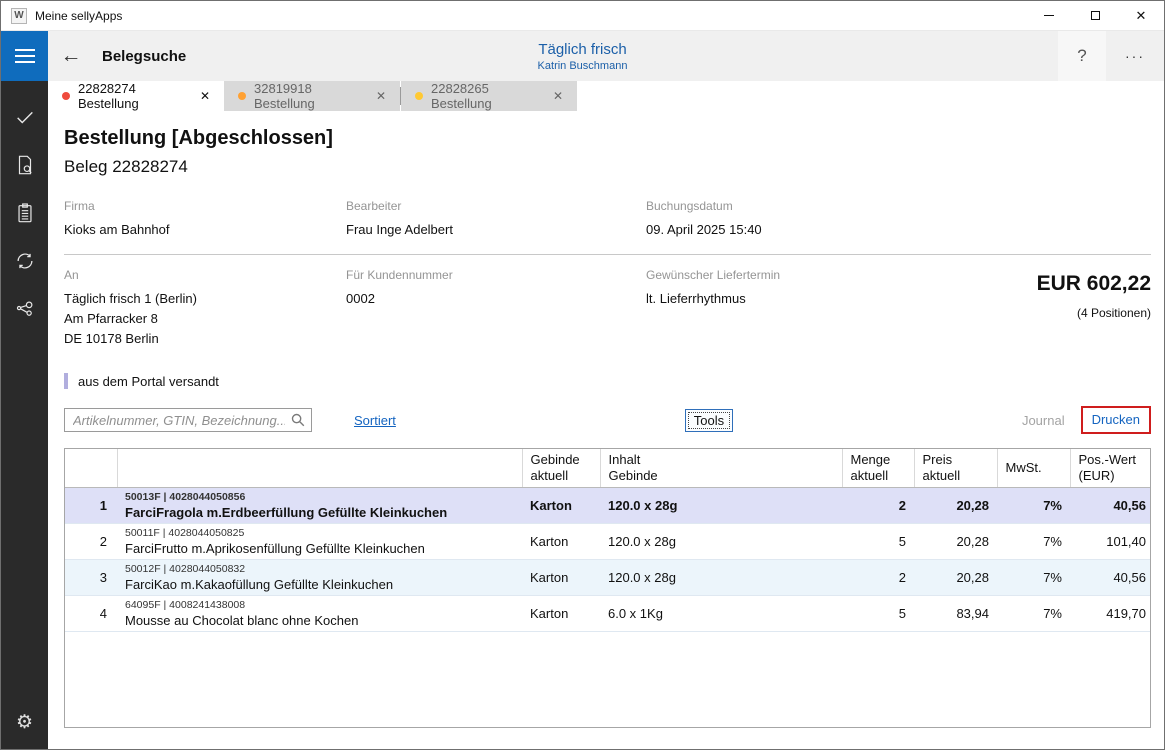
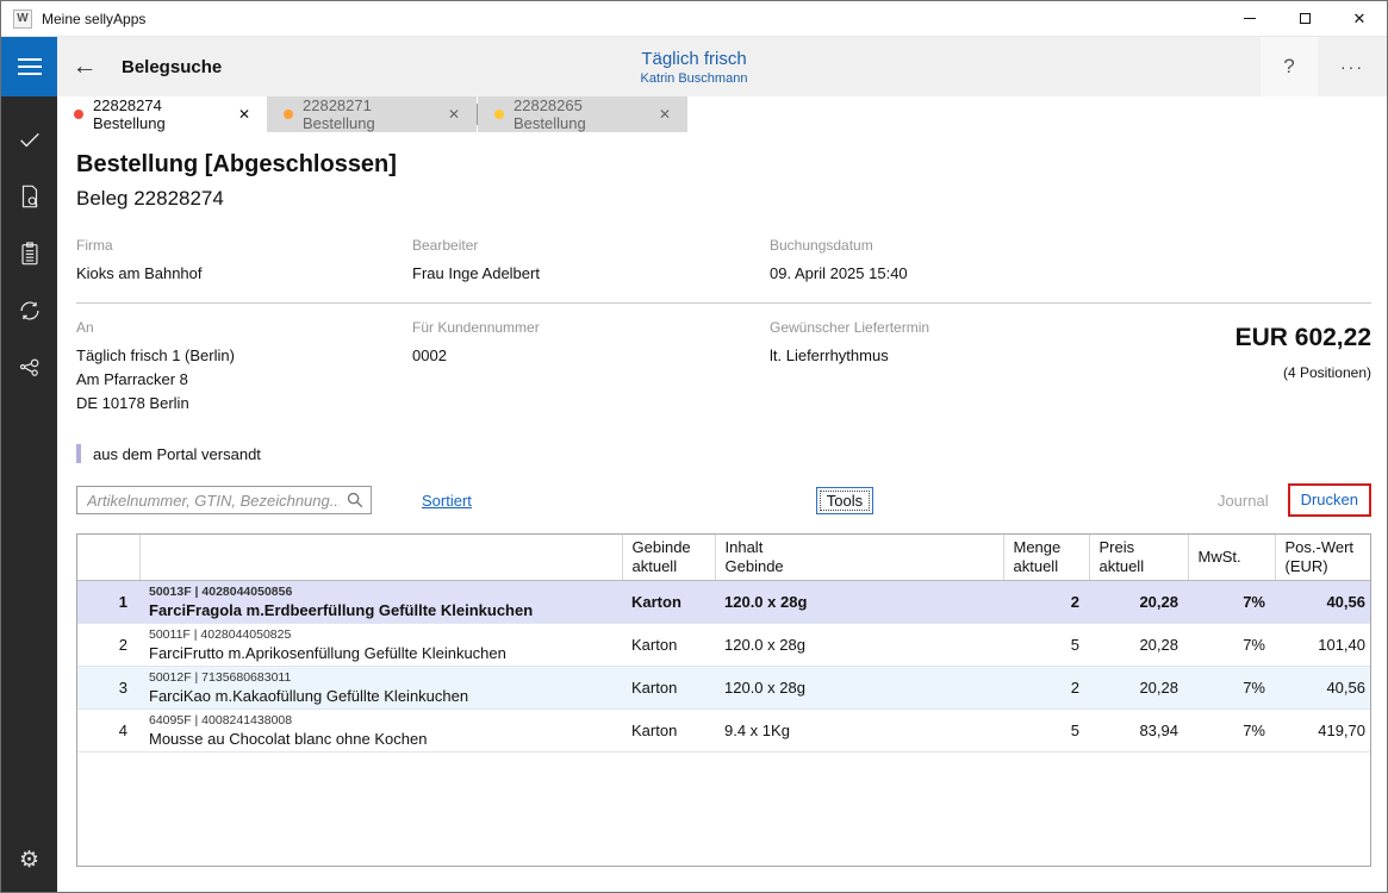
  W
  Meine sellyApps
  ✕
  ←
  Belegsuche
  Täglich frisch
  Katrin Buschmann
  ?
  ···
  ⚙
  22828274 Bestellung
  ✕
- 32819918 Bestellung
+ 22828271 Bestellung
  ✕
  22828265 Bestellung
  ✕
  Bestellung [Abgeschlossen]
  Beleg 22828274
  Firma
  Kioks am Bahnhof
  Bearbeiter
  Frau Inge Adelbert
  Buchungsdatum
  09. April 2025 15:40
  An
  Täglich frisch 1 (Berlin)
  Am Pfarracker 8
  DE 10178 Berlin
  Für Kundennummer
  0002
  Gewünscher Liefertermin
  lt. Lieferrhythmus
  EUR 602,22
  (4 Positionen)
  aus dem Portal versandt
  Artikelnummer, GTIN, Bezeichnung..
  Sortiert
  Tools
  Journal
  Drucken
  		Gebinde aktuell	Inhalt Gebinde	Menge aktuell	Preis aktuell	MwSt.	Pos.-Wert (EUR)
  1	50013F | 4028044050856 FarciFragola m.Erdbeerfüllung Gefüllte Kleinkuchen	Karton	120.0 x 28g	2	20,28	7%	40,56
  2	50011F | 4028044050825 FarciFrutto m.Aprikosenfüllung Gefüllte Kleinkuchen	Karton	120.0 x 28g	5	20,28	7%	101,40
- 3	50012F | 4028044050832 FarciKao m.Kakaofüllung Gefüllte Kleinkuchen	Karton	120.0 x 28g	2	20,28	7%	40,56
+ 3	50012F | 7135680683011 FarciKao m.Kakaofüllung Gefüllte Kleinkuchen	Karton	120.0 x 28g	2	20,28	7%	40,56
- 4	64095F | 4008241438008 Mousse au Chocolat blanc ohne Kochen	Karton	6.0 x 1Kg	5	83,94	7%	419,70
+ 4	64095F | 4008241438008 Mousse au Chocolat blanc ohne Kochen	Karton	9.4 x 1Kg	5	83,94	7%	419,70
